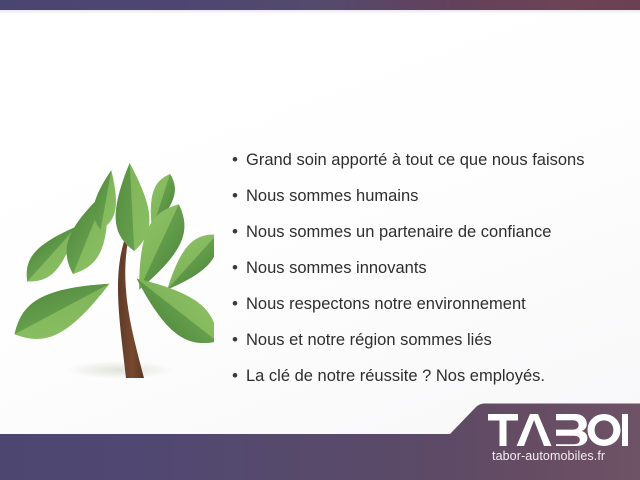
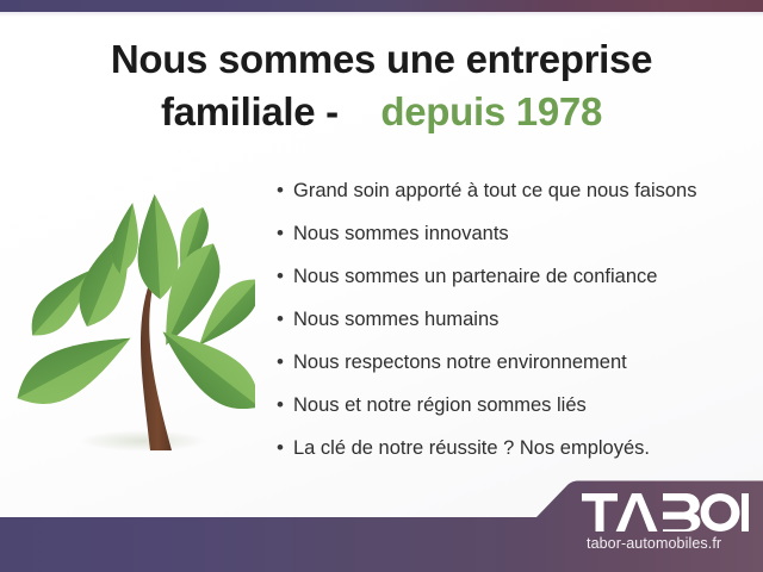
+ Nous sommes une entreprise
+ familiale - depuis 1978
  •
  Grand soin apporté à tout ce que nous faisons
  •
- Nous sommes humains
+ Nous sommes innovants
  •
  Nous sommes un partenaire de confiance
  •
- Nous sommes innovants
+ Nous sommes humains
  •
  Nous respectons notre environnement
  •
  Nous et notre région sommes liés
  •
  La clé de notre réussite ? Nos employés.
  tabor-automobiles.fr
